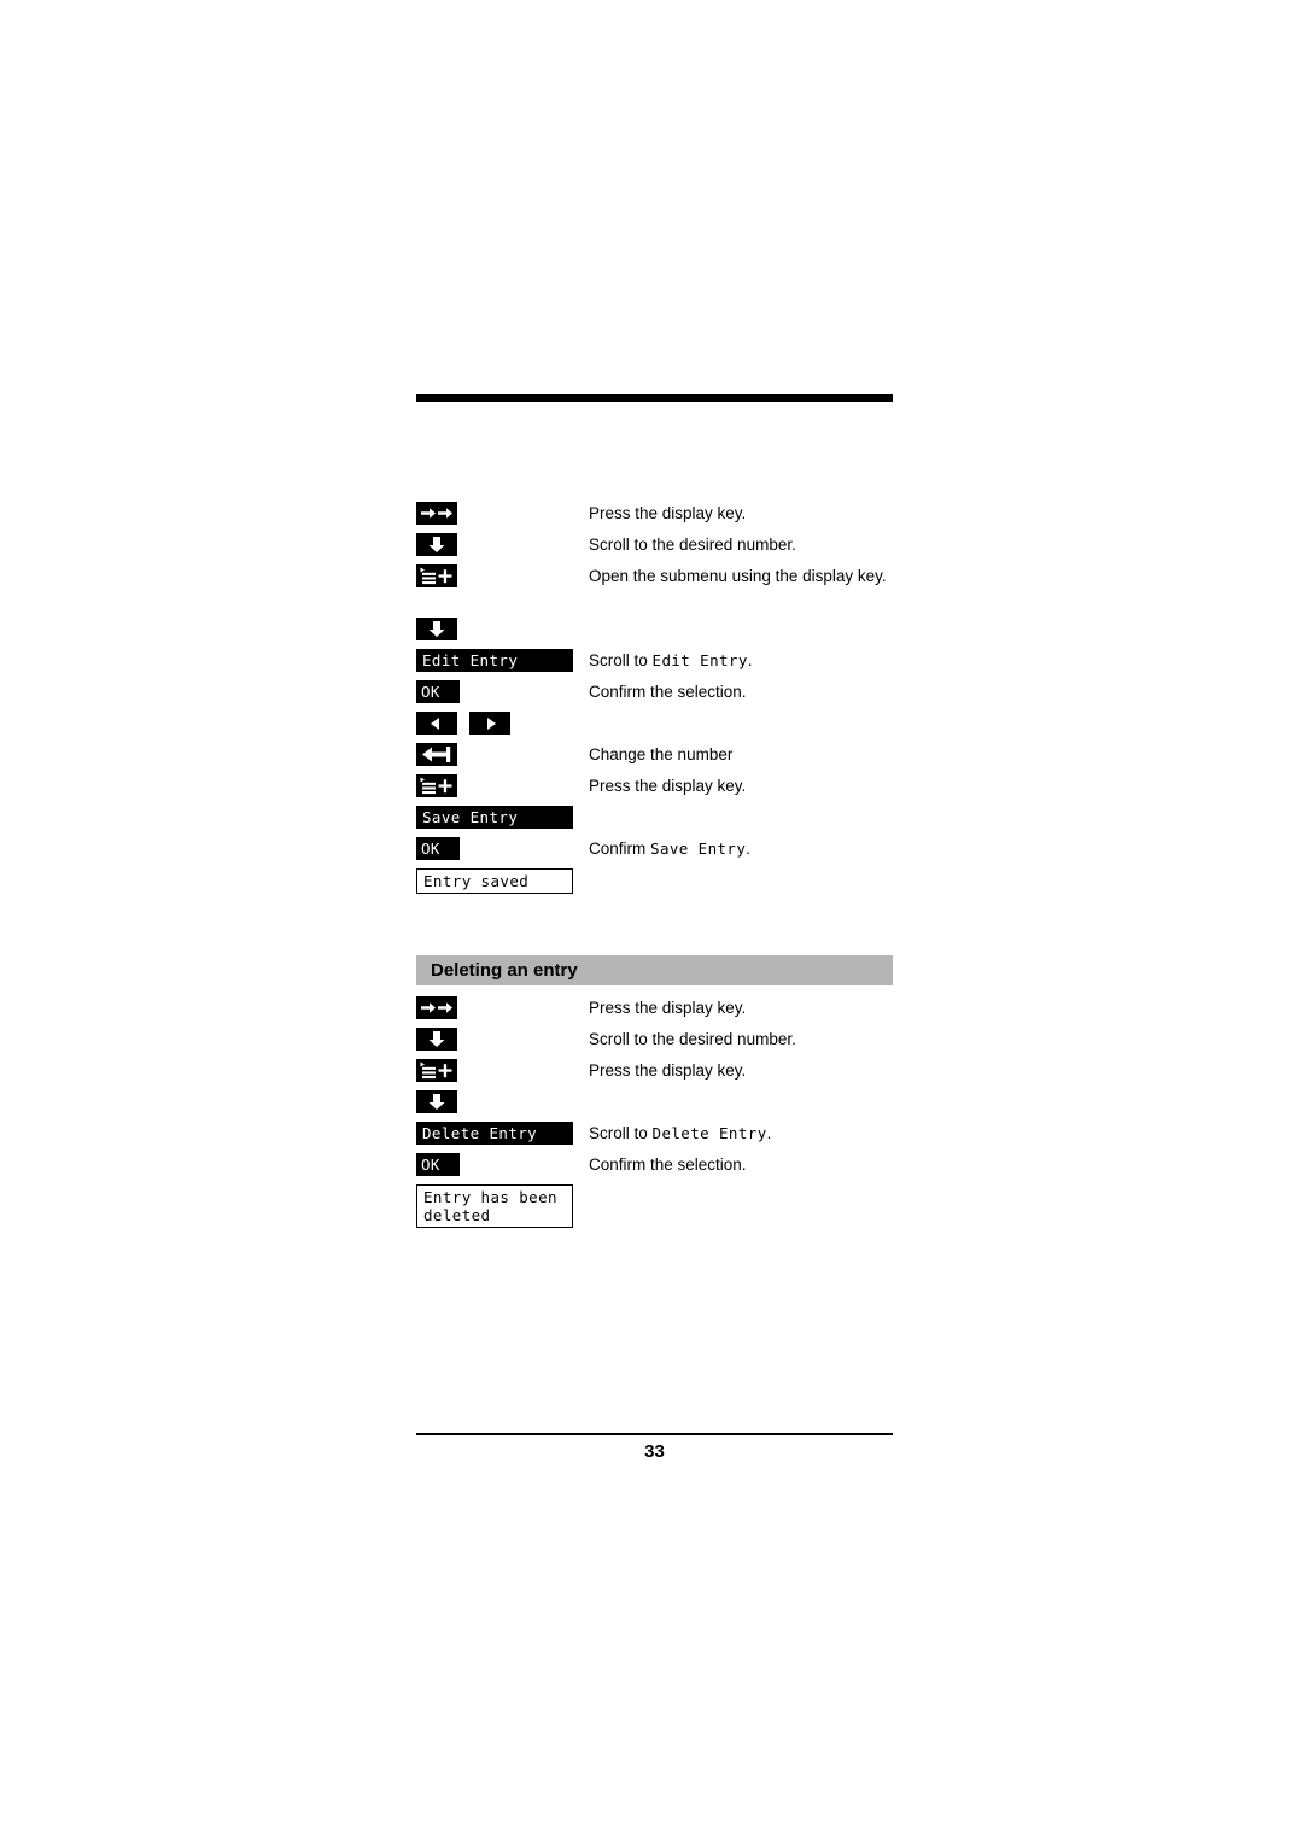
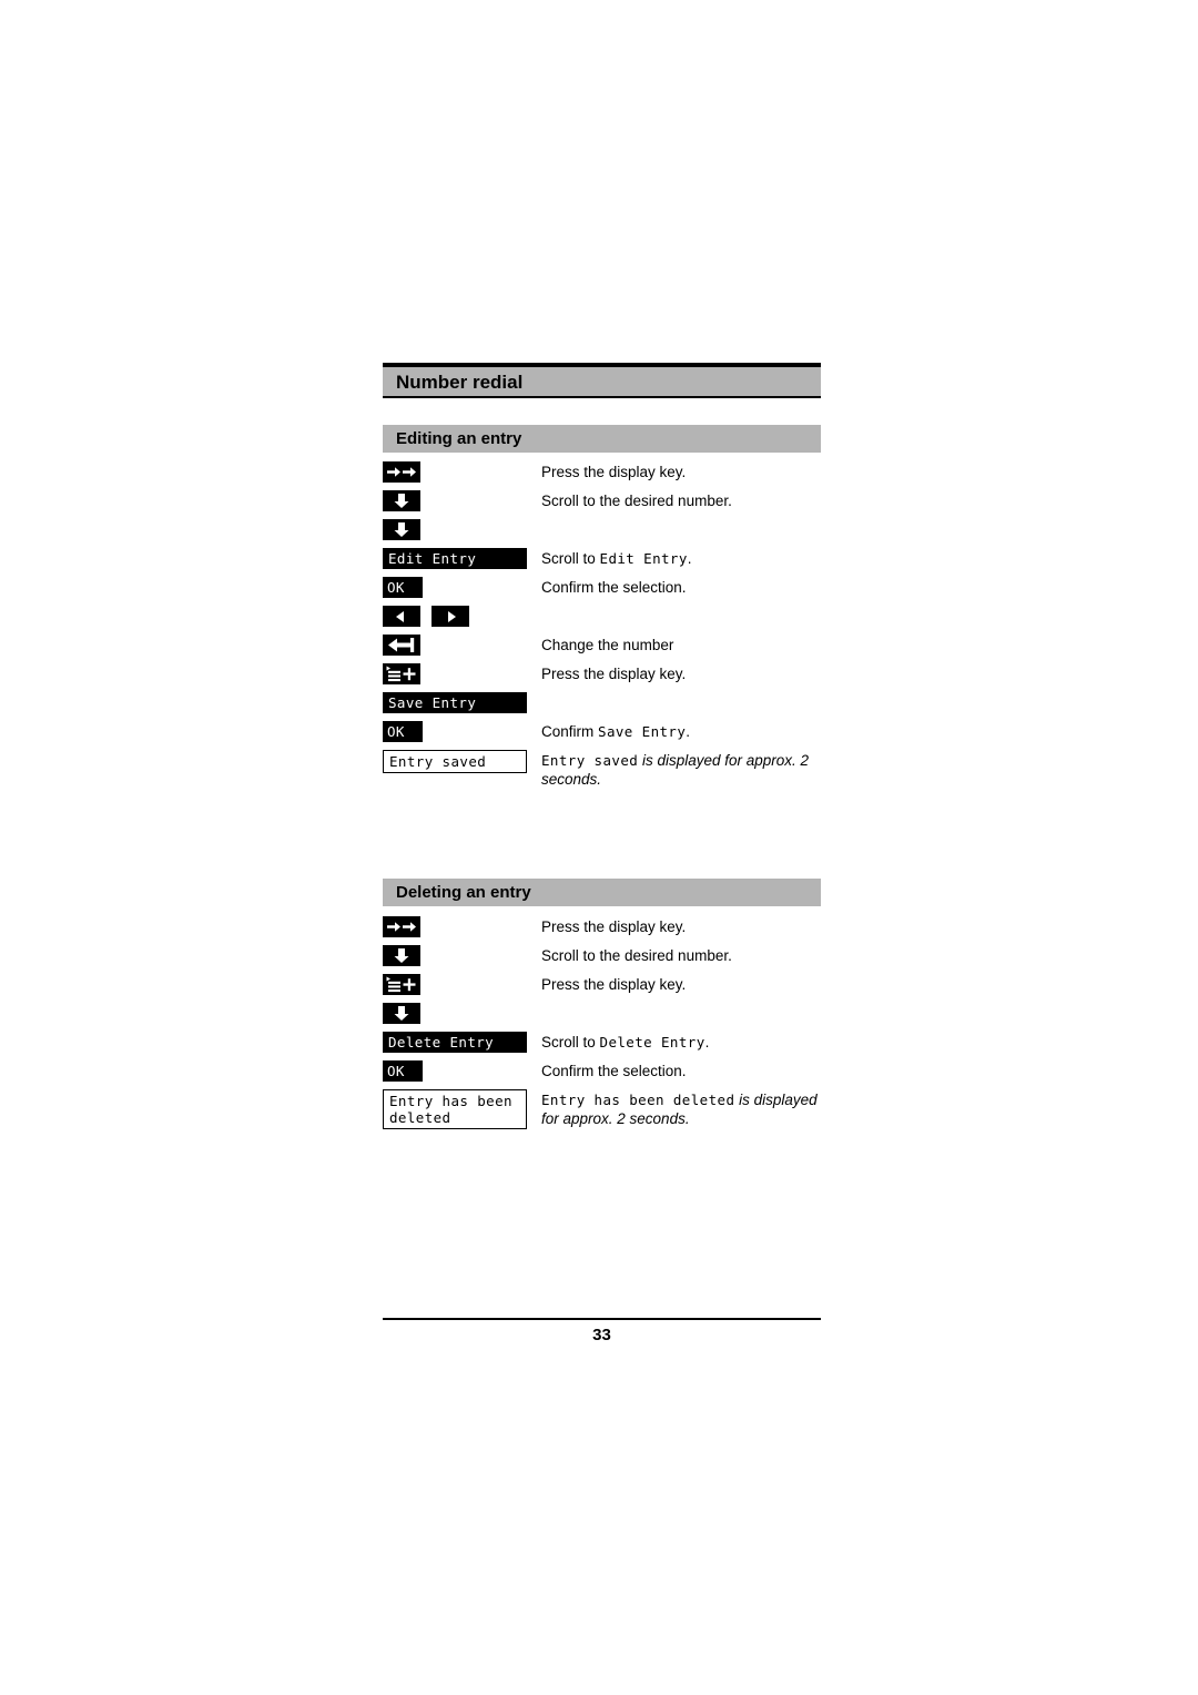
+ Number redial
+ Editing an entry
  Press the display key.
  Scroll to the desired number.
- Open the submenu using the display key.
  Edit Entry
  Scroll to Edit Entry.
  OK
  Confirm the selection.
  Change the number
  Press the display key.
  Save Entry
  OK
  Confirm Save Entry.
  Entry saved
+ Entry saved is displayed for approx. 2 seconds.
  Deleting an entry
  Press the display key.
  Scroll to the desired number.
  Press the display key.
  Delete Entry
  Scroll to Delete Entry.
  OK
  Confirm the selection.
  Entry has been
  deleted
+ Entry has been deleted is displayed for approx. 2 seconds.
  33
